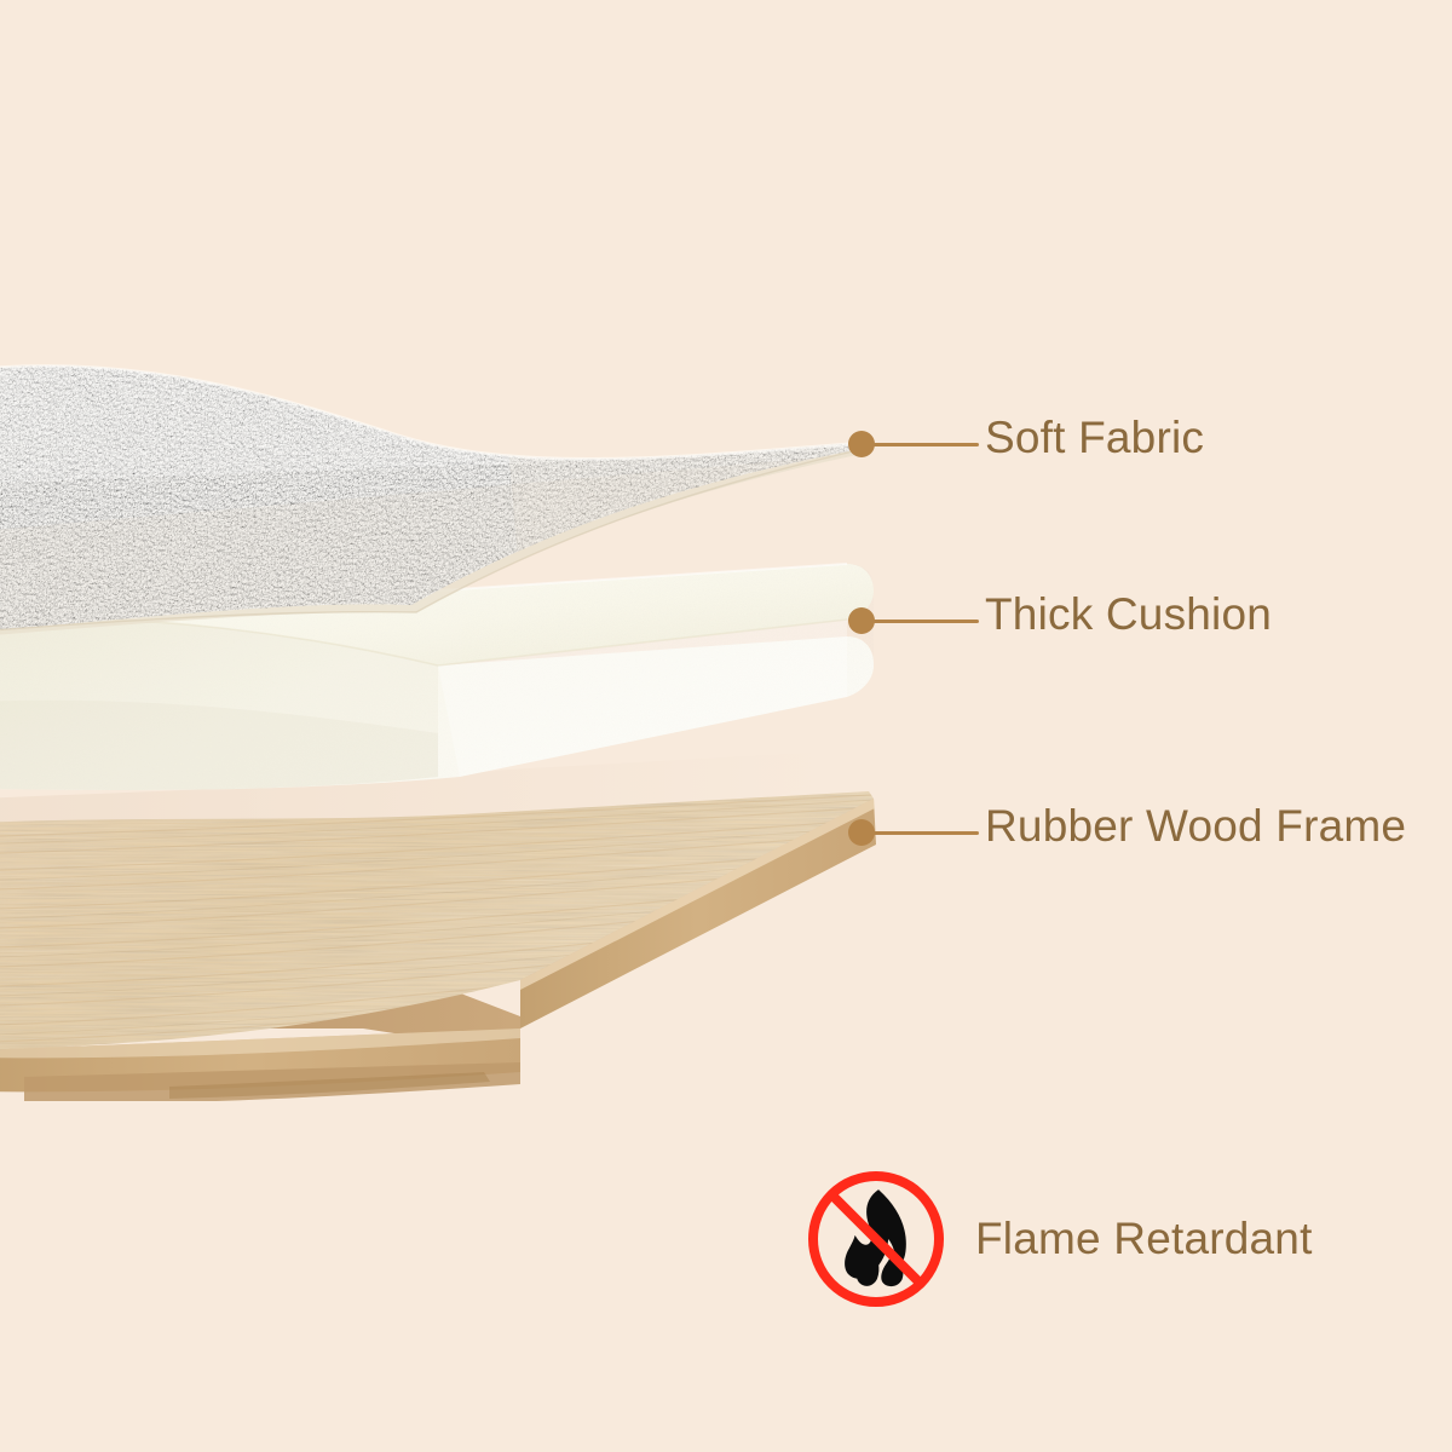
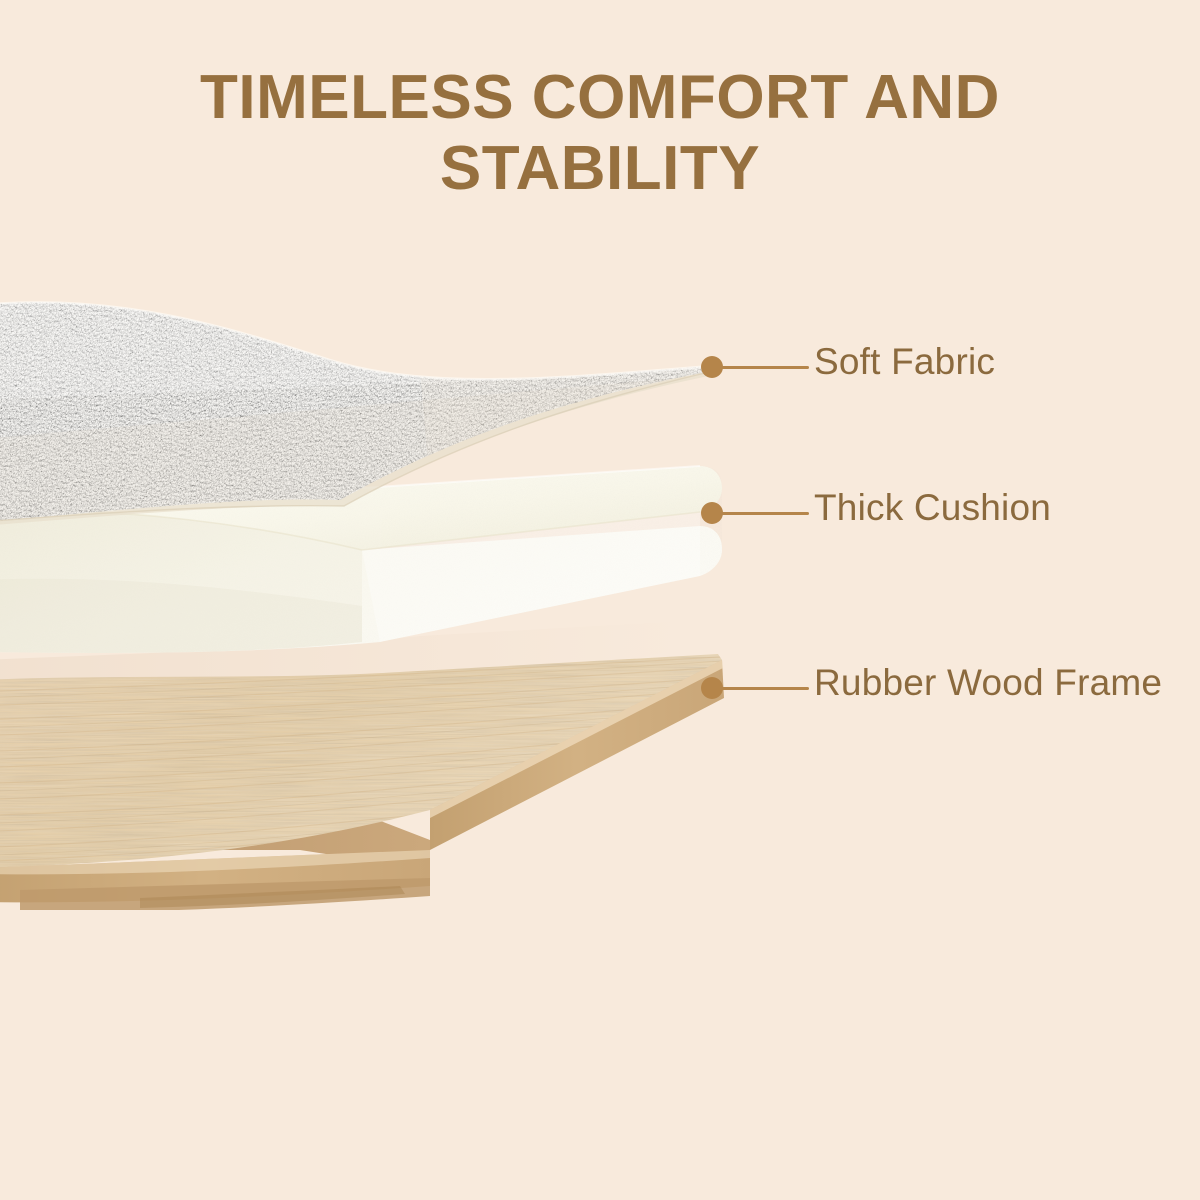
+ TIMELESS COMFORT AND
+ STABILITY
  Soft Fabric
  Thick Cushion
  Rubber Wood Frame
- Flame Retardant
